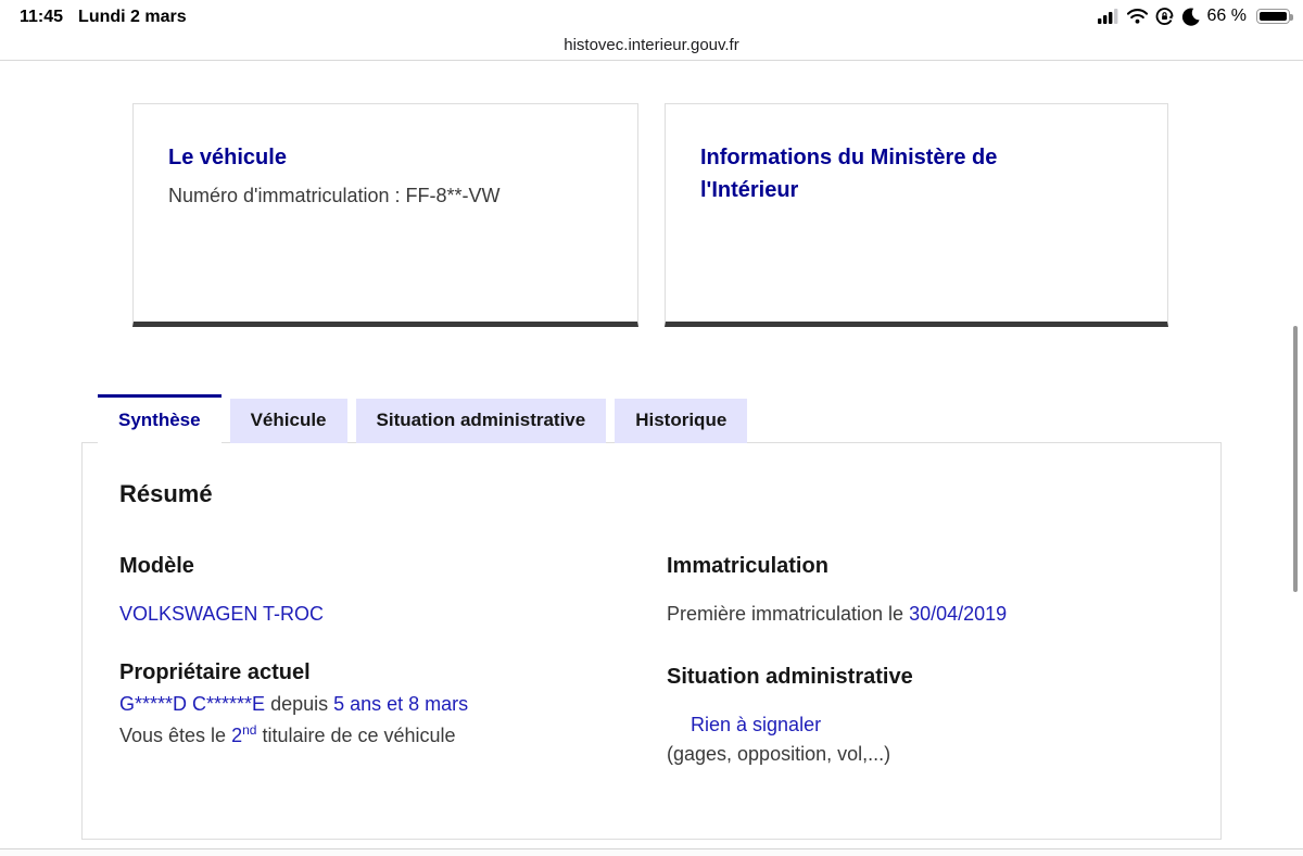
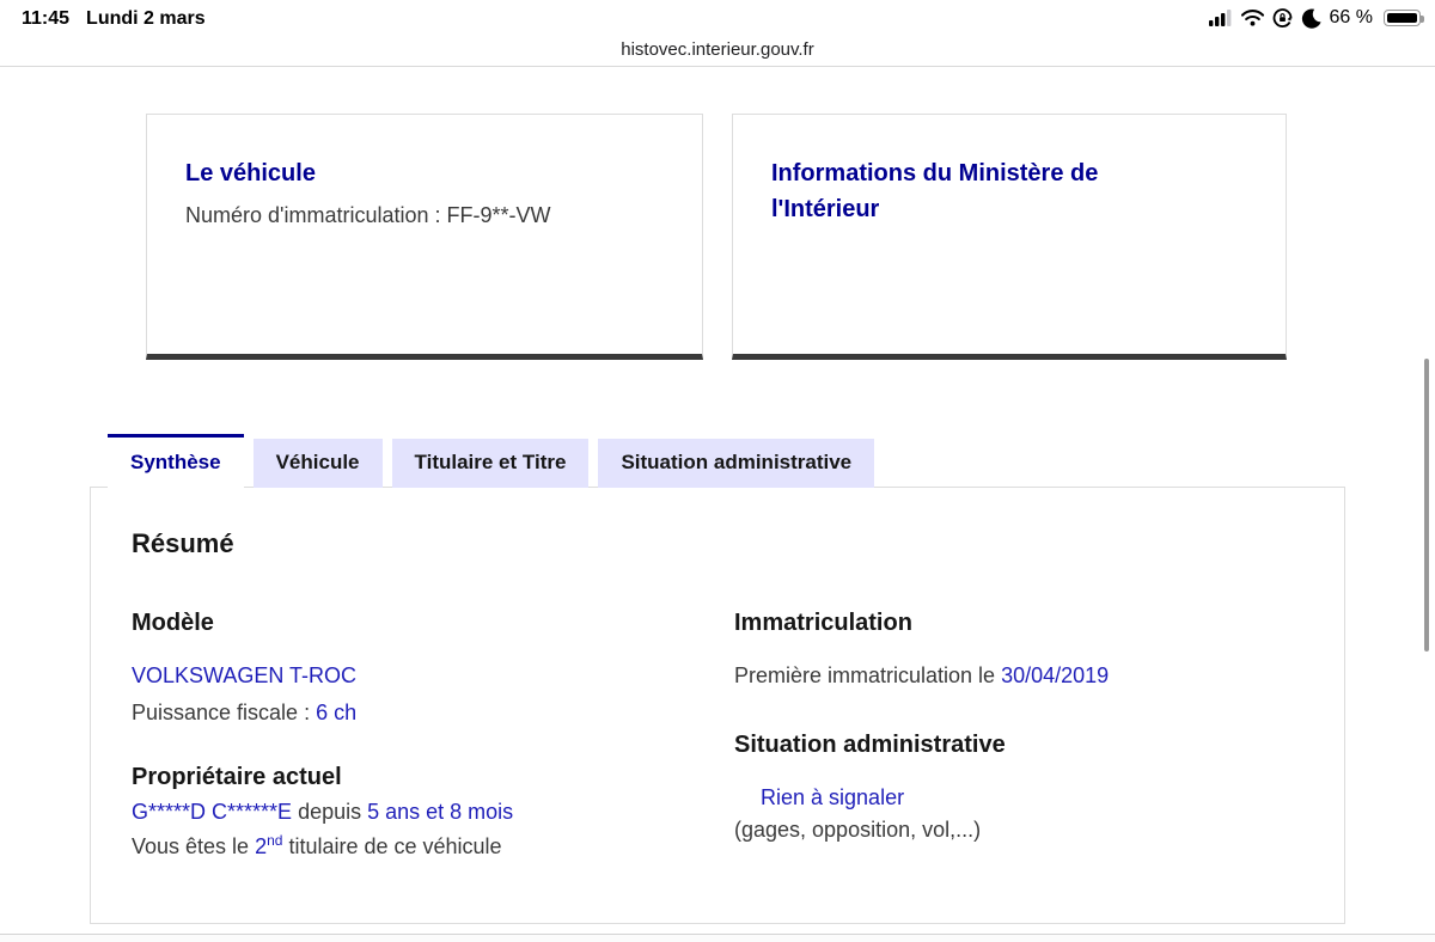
  11:45
  Lundi 2 mars
  66 %
  histovec.interieur.gouv.fr
  Le véhicule
- Numéro d'immatriculation : FF-8**-VW
+ Numéro d'immatriculation : FF-9**-VW
  Informations du Ministère de l'Intérieur
  Synthèse
  Véhicule
+ Titulaire et Titre
  Situation administrative
- Historique
  Résumé
  Modèle
  VOLKSWAGEN T-ROC
+ Puissance fiscale : 6 ch
  Propriétaire actuel
- G*****D C******E depuis 5 ans et 8 mars
+ G*****D C******E depuis 5 ans et 8 mois
  Vous êtes le 2nd titulaire de ce véhicule
  Immatriculation
  Première immatriculation le 30/04/2019
  Situation administrative
  Rien à signaler
  (gages, opposition, vol,...)
